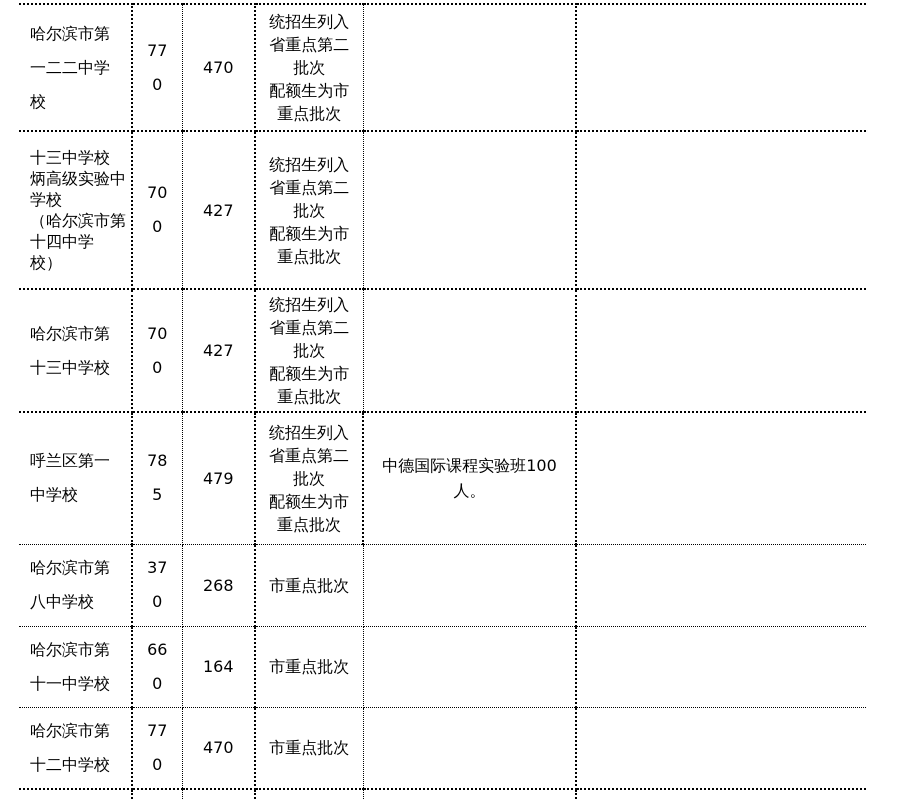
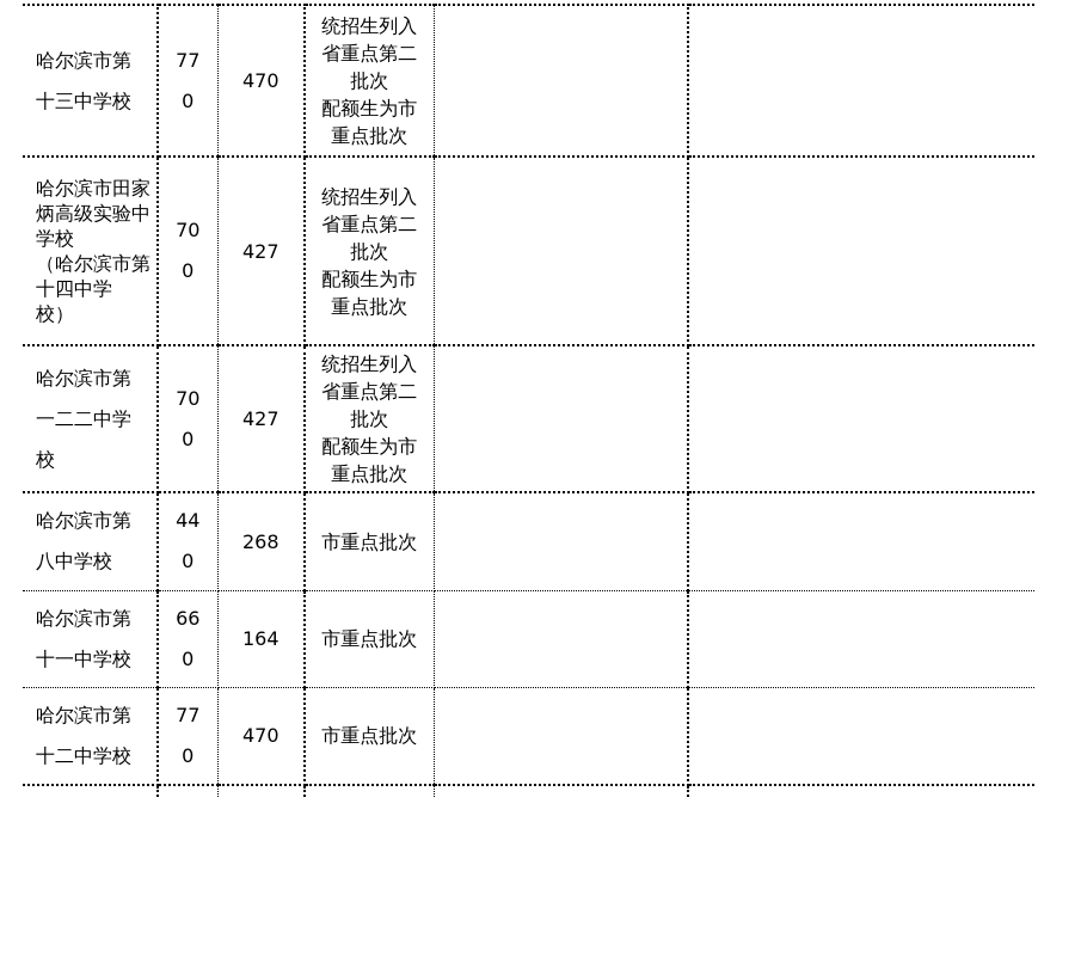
- 哈尔滨市第 一二二中学 校	77 0	470	统招生列入 省重点第二 批次 配额生为市 重点批次
+ 哈尔滨市第 十三中学校	77 0	470	统招生列入 省重点第二 批次 配额生为市 重点批次
- 十三中学校 炳高级实验中 学校 （哈尔滨市第 十四中学 校）	70 0	427	统招生列入 省重点第二 批次 配额生为市 重点批次
+ 哈尔滨市田家 炳高级实验中 学校 （哈尔滨市第 十四中学 校）	70 0	427	统招生列入 省重点第二 批次 配额生为市 重点批次
- 哈尔滨市第 十三中学校	70 0	427	统招生列入 省重点第二 批次 配额生为市 重点批次
+ 哈尔滨市第 一二二中学 校	70 0	427	统招生列入 省重点第二 批次 配额生为市 重点批次
- 呼兰区第一 中学校	78 5	479	统招生列入 省重点第二 批次 配额生为市 重点批次	中德国际课程实验班100 人。
- 哈尔滨市第 八中学校	37 0	268	市重点批次
+ 哈尔滨市第 八中学校	44 0	268	市重点批次
  哈尔滨市第 十一中学校	66 0	164	市重点批次
  哈尔滨市第 十二中学校	77 0	470	市重点批次
